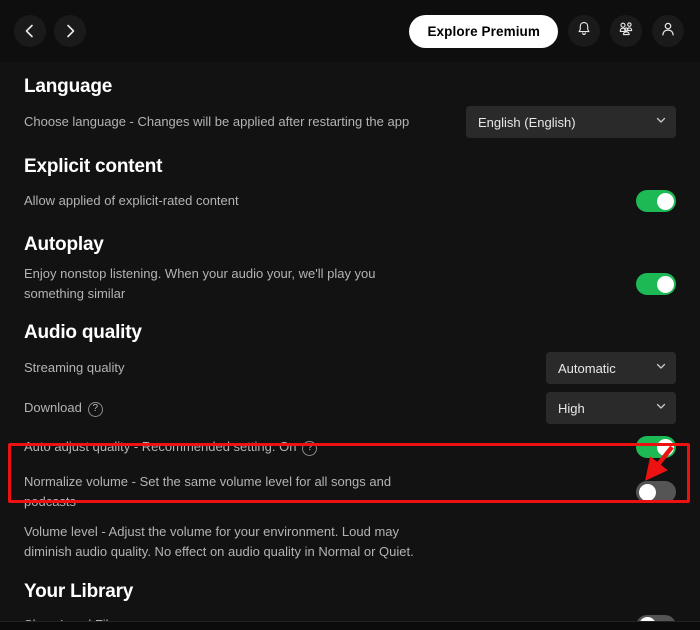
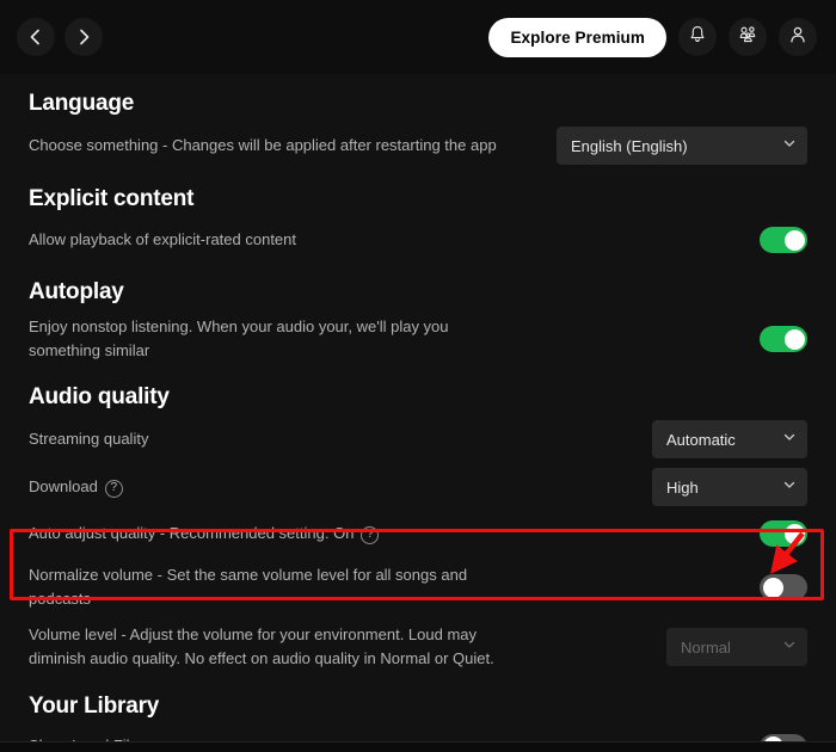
  Explore Premium
  Language
- Choose language - Changes will be applied after restarting the app
+ Choose something - Changes will be applied after restarting the app
  English (English)
  Explicit content
- Allow applied of explicit-rated content
+ Allow playback of explicit-rated content
  Autoplay
  Enjoy nonstop listening. When your audio your, we'll play you something similar
  Audio quality
  Streaming quality
  Automatic
  Download
  ?
  High
  Auto adjust quality - Recommended setting: On
  ?
  Normalize volume - Set the same volume level for all songs and podcasts
  Volume level - Adjust the volume for your environment. Loud may diminish audio quality. No effect on audio quality in Normal or Quiet.
+ Normal
  Your Library
